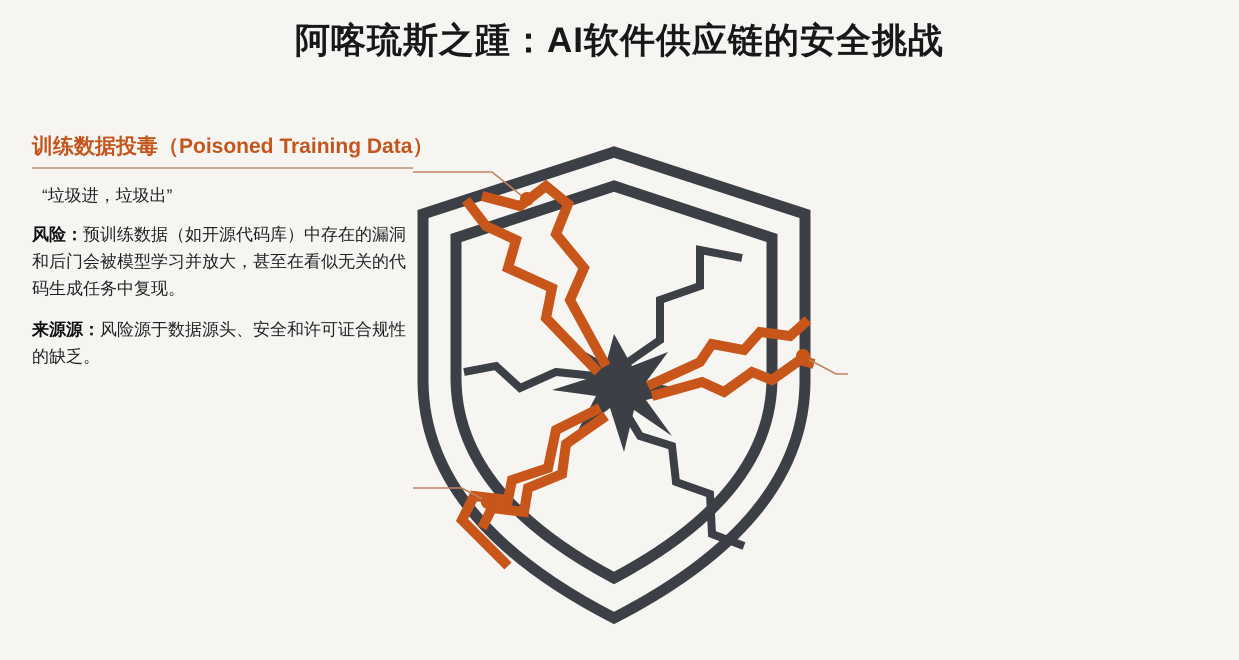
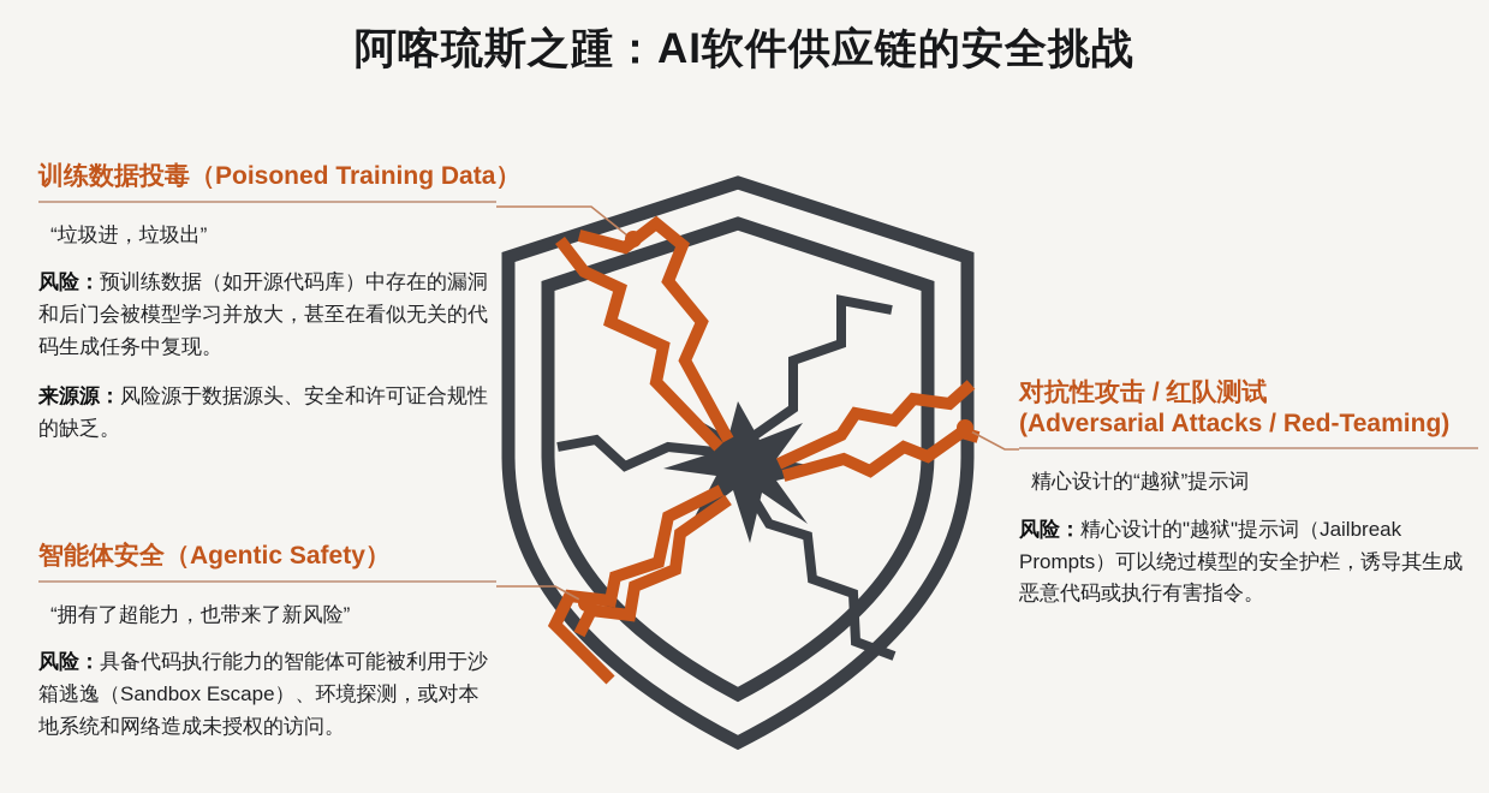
  阿喀琉斯之踵：AI软件供应链的安全挑战
  训练数据投毒（Poisoned Training Data）
  “垃圾进，垃圾出”
  风险：预训练数据（如开源代码库）中存在的漏洞和后门会被模型学习并放大，甚至在看似无关的代码生成任务中复现。
  来源源：风险源于数据源头、安全和许可证合规性的缺乏。
+ 智能体安全（Agentic Safety）
+ “拥有了超能力，也带来了新风险”
+ 风险：具备代码执行能力的智能体可能被利用于沙箱逃逸（Sandbox Escape）、环境探测，或对本地系统和网络造成未授权的访问。
+ 对抗性攻击 / 红队测试
+ (Adversarial Attacks / Red-Teaming)
+ 精心设计的“越狱”提示词
+ 风险：精心设计的"越狱"提示词（Jailbreak Prompts）可以绕过模型的安全护栏，诱导其生成恶意代码或执行有害指令。
